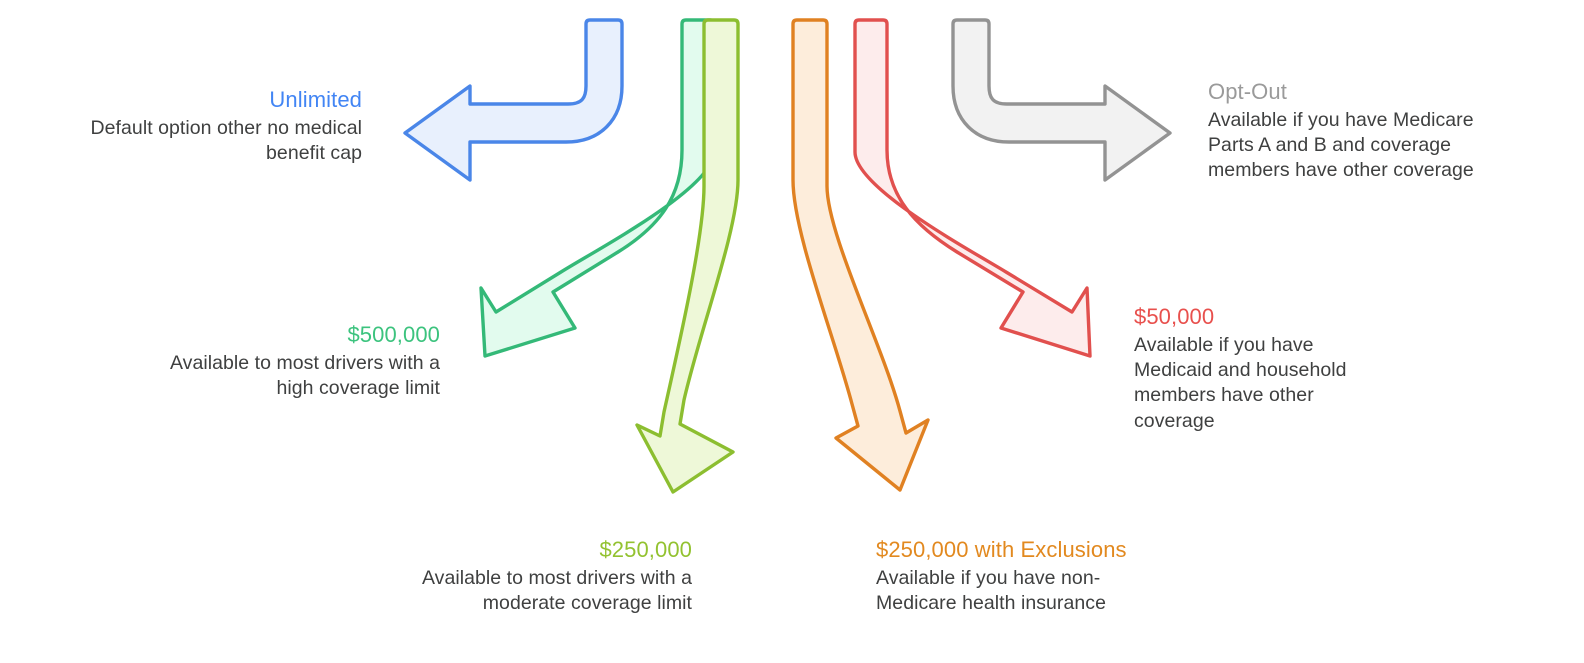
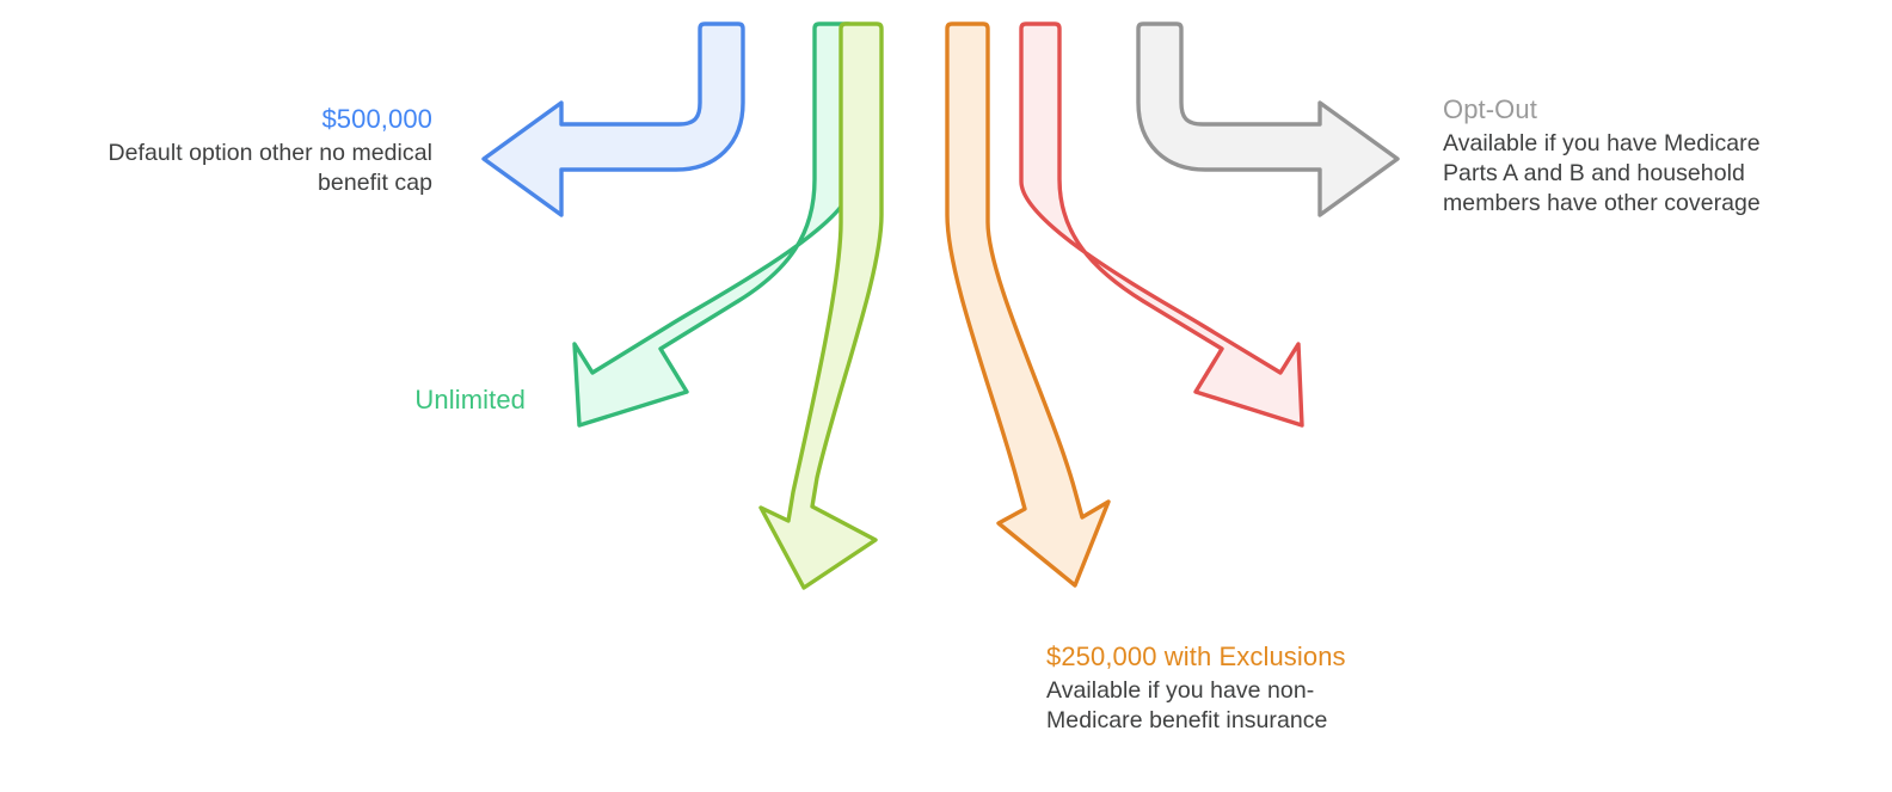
- Unlimited
+ $500,000
  Default option other no medical benefit cap
- $500,000
+ Unlimited
- Available to most drivers with a high coverage limit
- $250,000
- Available to most drivers with a moderate coverage limit
  $250,000 with Exclusions
- Available if you have non-Medicare health insurance
+ Available if you have non-Medicare benefit insurance
- $50,000
- Available if you have Medicaid and household members have other coverage
  Opt-Out
- Available if you have Medicare Parts A and B and coverage members have other coverage
+ Available if you have Medicare Parts A and B and household members have other coverage
